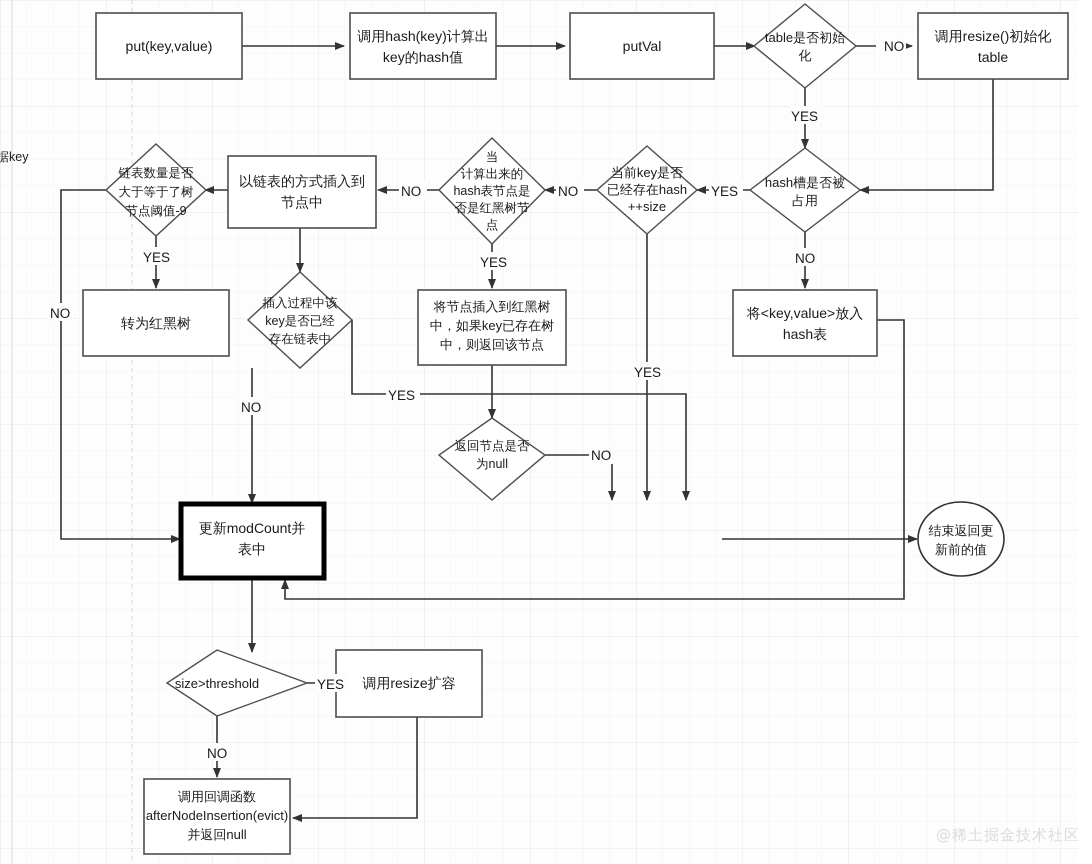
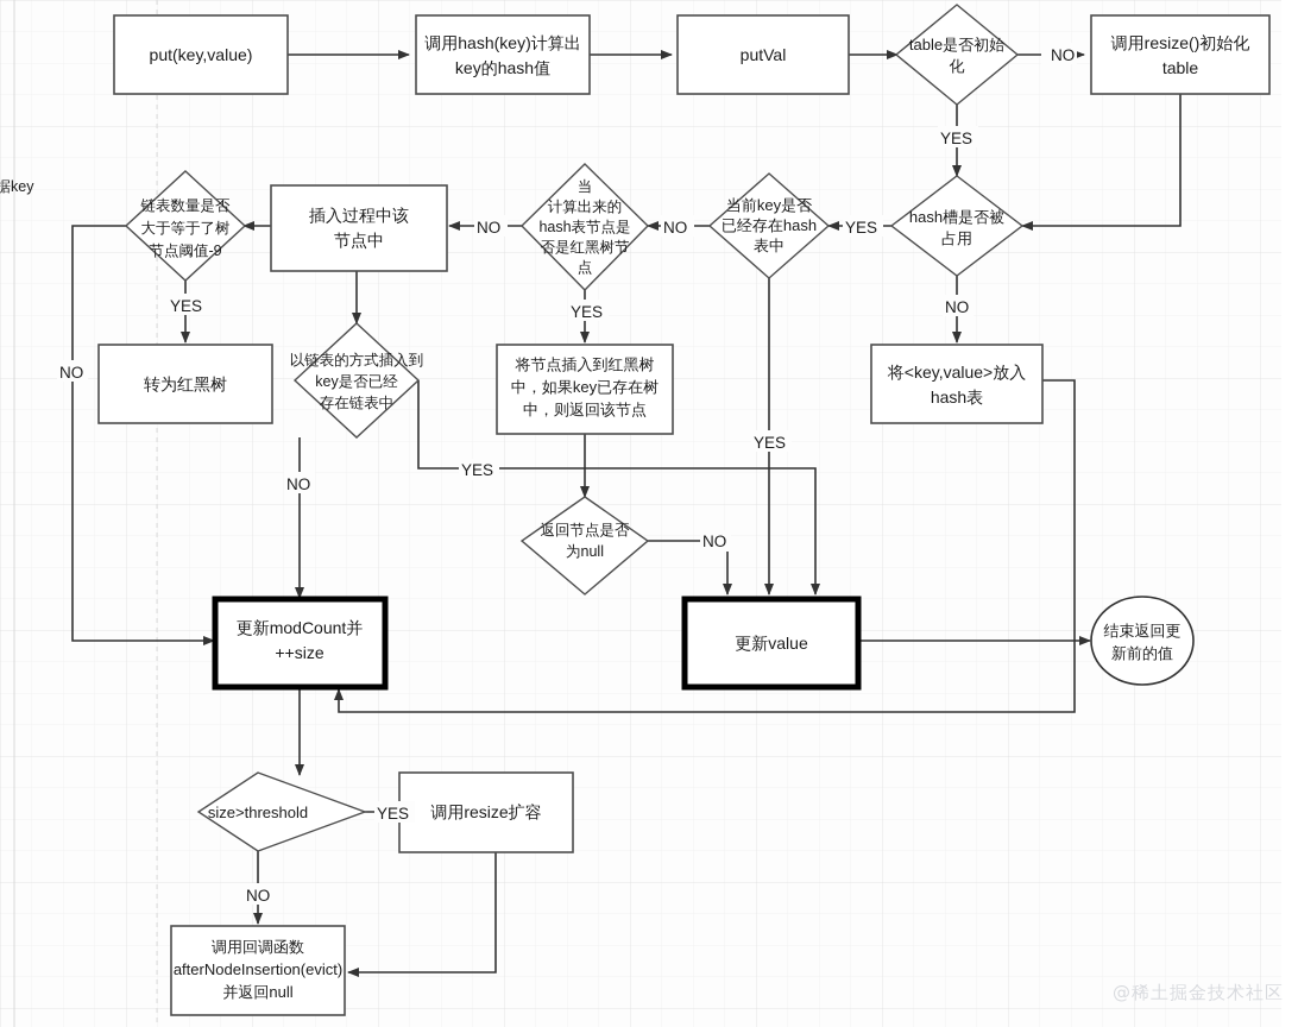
  put(key,value)
  调用hash(key)计算出
  key的hash值
  putVal
  table是否初始
  化
  调用resize()初始化
  table
  hash槽是否被
  占用
  当前key是否
  已经存在hash
- ++size
+ 表中
  当据key
  计算出来的
  hash表节点是
  否是红黑树节
  点
- 以链表的方式插入到
+ 插入过程中该
  节点中
  链表数量是否
  大于等于了树
  节点阈值-9
  转为红黑树
- 插入过程中该
+ 以链表的方式插入到
  key是否已经
  存在链表中
  将节点插入到红黑树
  中，如果key已存在树
  中，则返回该节点
  将<key,value>放入
  hash表
  返回节点是否
  为null
  更新modCount并
- 表中
+ ++size
+ 更新value
  结束返回更
  新前的值
  size>threshold
  调用resize扩容
  调用回调函数
  afterNodeInsertion(evict)
  并返回null
  NO
  YES
  YES
  NO
  NO
  NO
  YES
  YES
  YES
  NO
  NO
  YES
  NO
  YES
  NO
  @稀土掘金技术社区
